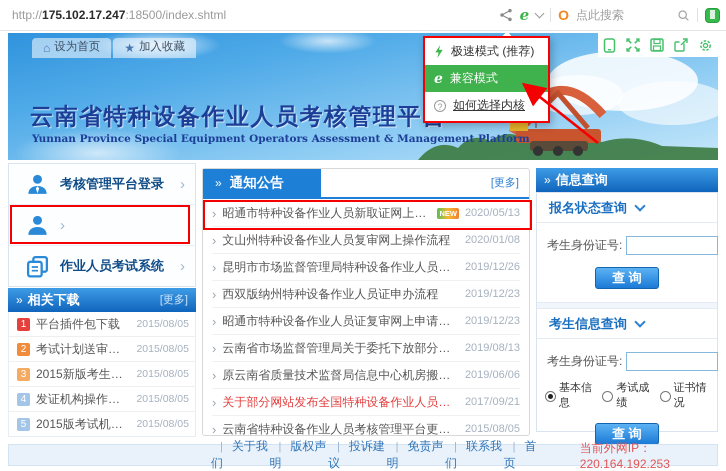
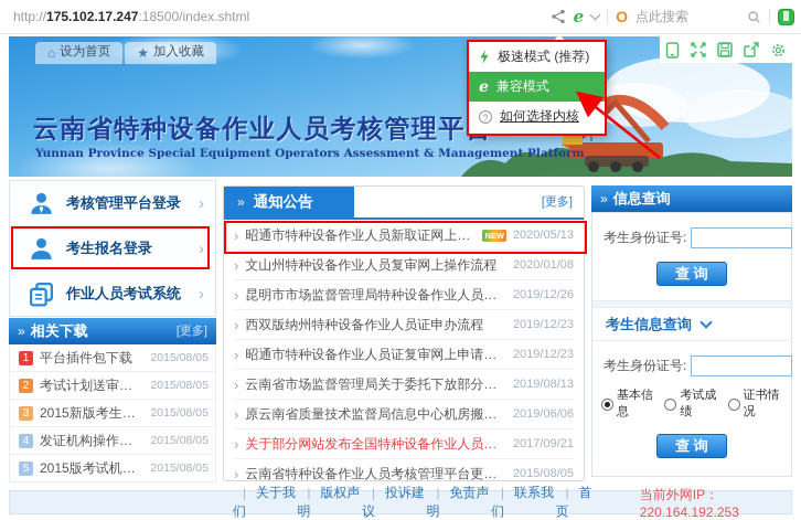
  http://175.102.17.247:18500/index.shtml
  e
  O
  点此搜索
  ⌂
  设为首页
  ★
  加入收藏
  云南省特种设备作业人员考核管理平
  Yunnan Province Special Equipment Operators Assessment & Management Platform
  极速模式 (推荐)
  e
  兼容模式
  ?
  如何选择内核
  考核管理平台登录
  ›
+ 考生报名登录
  ›
  作业人员考试系统
  ›
  »
  相关下载
  [更多]
  1
  平台插件包下载
  2015/08/05
  2
  2015/08/05
  3
  2015新版考生操作
  2015/08/05
  4
  发证机构操作手册
  2015/08/05
  5
  2015版考试机构操
  2015/08/05
  » 通知公告
  [更多]
  ›
  昭通市特种设备作业人员新取证网上报
  NEW
  2020/05/13
  ›
  文山州特种设备作业人员复审网上操作流程
  2020/01/08
  ›
  昆明市市场监督管理局特种设备作业人员复审
  2019/12/26
  ›
  西双版纳州特种设备作业人员证申办流程
  2019/12/23
  ›
  昭通市特种设备作业人员证复审网上申请流程
  2019/12/23
  ›
  云南省市场监督管理局关于委托下放部分行政
  2019/08/13
  ›
  原云南省质量技术监督局信息中心机房搬迁公
  2019/06/06
  ›
  关于部分网站发布全国特种设备作业人员不实
  2017/09/21
  ›
  云南省特种设备作业人员考核管理平台更新至
  2015/08/05
  »
  信息查询
- 报名状态查询
  考生身份证号:
  查 询
  考生信息查询
  考生身份证号:
  基本信息
  考试成绩
  证书情况
  查 询
  关于我们
  版权声明
  投诉建议
  免责声明
  联系我们
  首页
  当前外网IP：220.164.192.253
